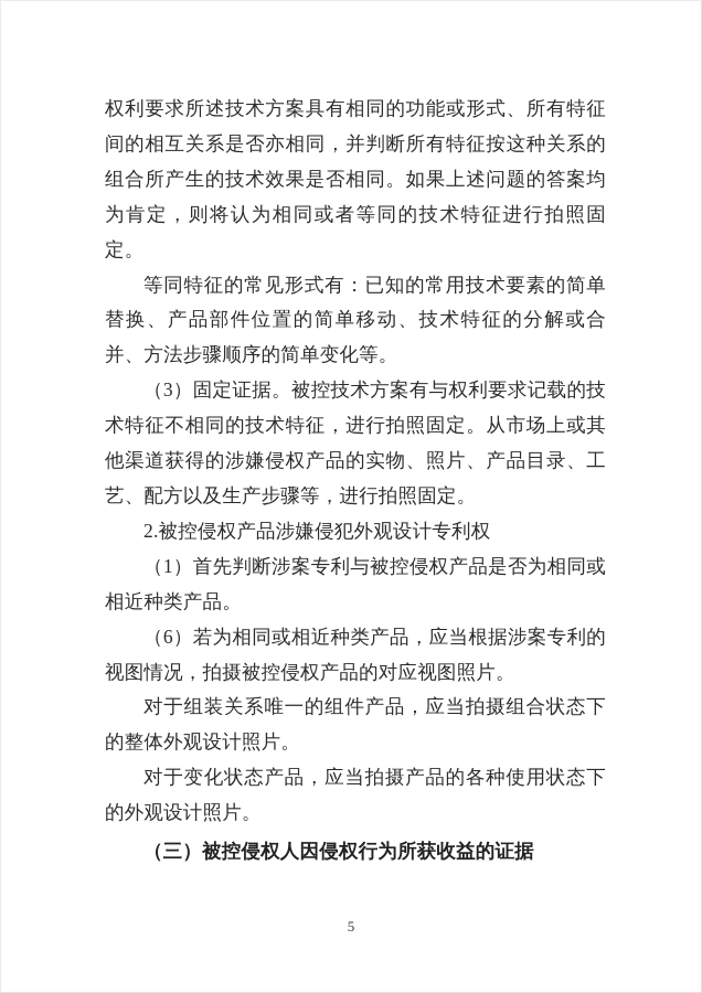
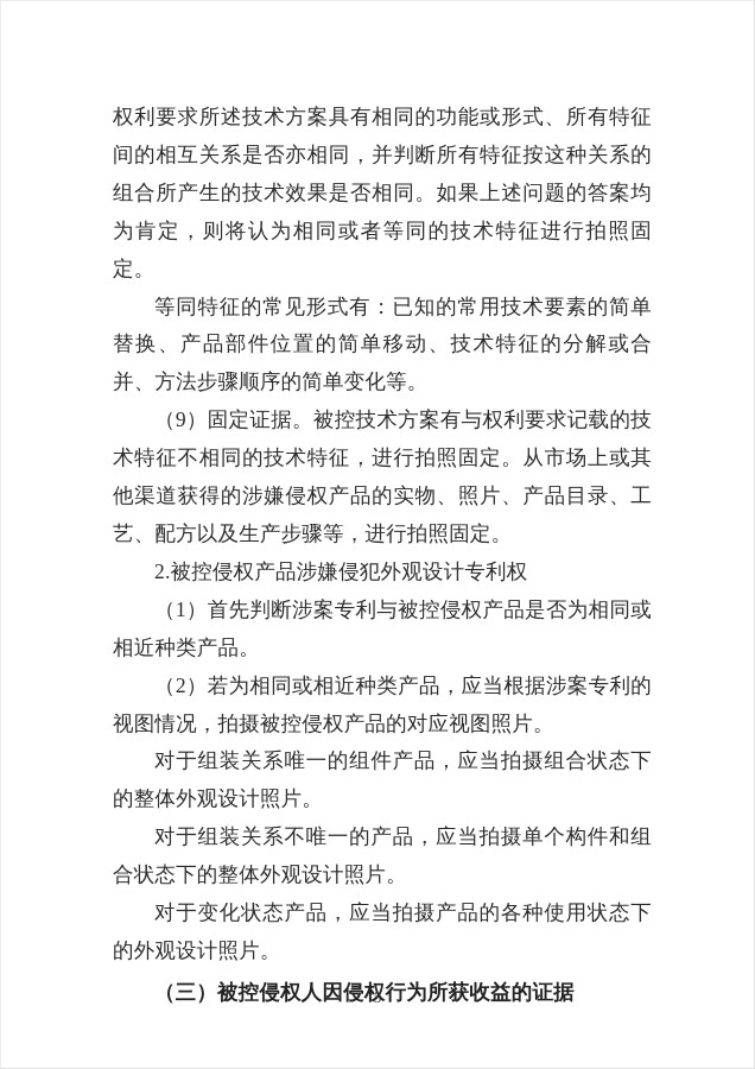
  权利要求所述技术方案具有相同的功能或形式、所有特征间的相互关系是否亦相同，并判断所有特征按这种关系的组合所产生的技术效果是否相同。如果上述问题的答案均为肯定，则将认为相同或者等同的技术特征进行拍照固定。
  等同特征的常见形式有：已知的常用技术要素的简单替换、产品部件位置的简单移动、技术特征的分解或合并、方法步骤顺序的简单变化等。
- （3）固定证据。被控技术方案有与权利要求记载的技术特征不相同的技术特征，进行拍照固定。从市场上或其他渠道获得的涉嫌侵权产品的实物、照片、产品目录、工艺、配方以及生产步骤等，进行拍照固定。
+ （9）固定证据。被控技术方案有与权利要求记载的技术特征不相同的技术特征，进行拍照固定。从市场上或其他渠道获得的涉嫌侵权产品的实物、照片、产品目录、工艺、配方以及生产步骤等，进行拍照固定。
  2.被控侵权产品涉嫌侵犯外观设计专利权
  （1）首先判断涉案专利与被控侵权产品是否为相同或相近种类产品。
- （6）若为相同或相近种类产品，应当根据涉案专利的视图情况，拍摄被控侵权产品的对应视图照片。
+ （2）若为相同或相近种类产品，应当根据涉案专利的视图情况，拍摄被控侵权产品的对应视图照片。
  对于组装关系唯一的组件产品，应当拍摄组合状态下的整体外观设计照片。
+ 对于组装关系不唯一的产品，应当拍摄单个构件和组合状态下的整体外观设计照片。
  对于变化状态产品，应当拍摄产品的各种使用状态下的外观设计照片。
  （三）被控侵权人因侵权行为所获收益的证据
  5
